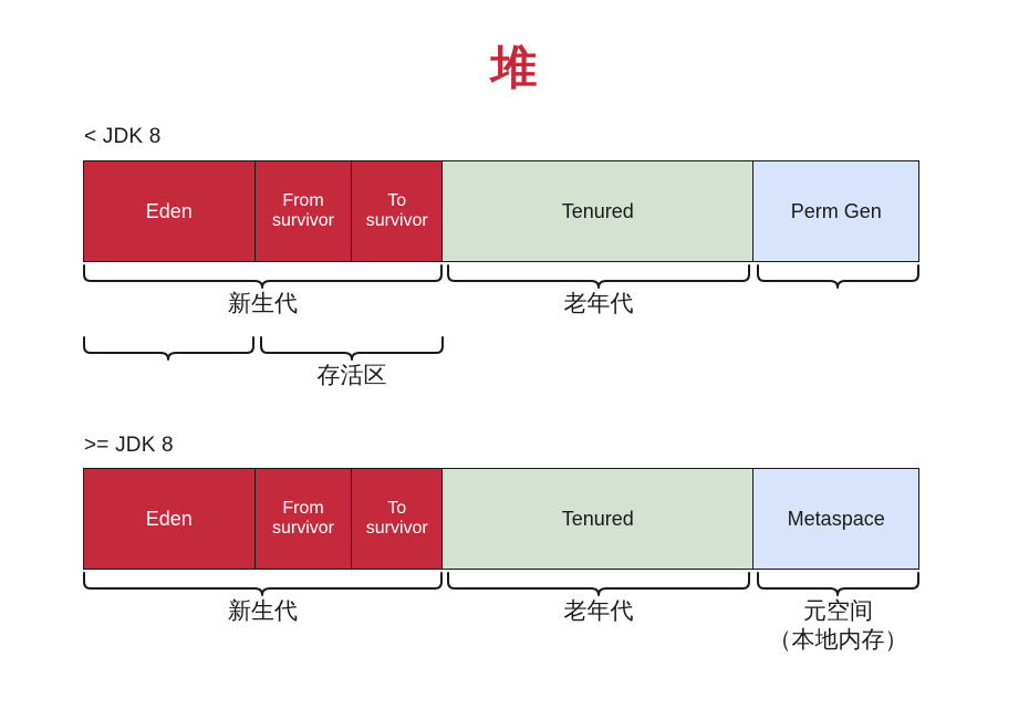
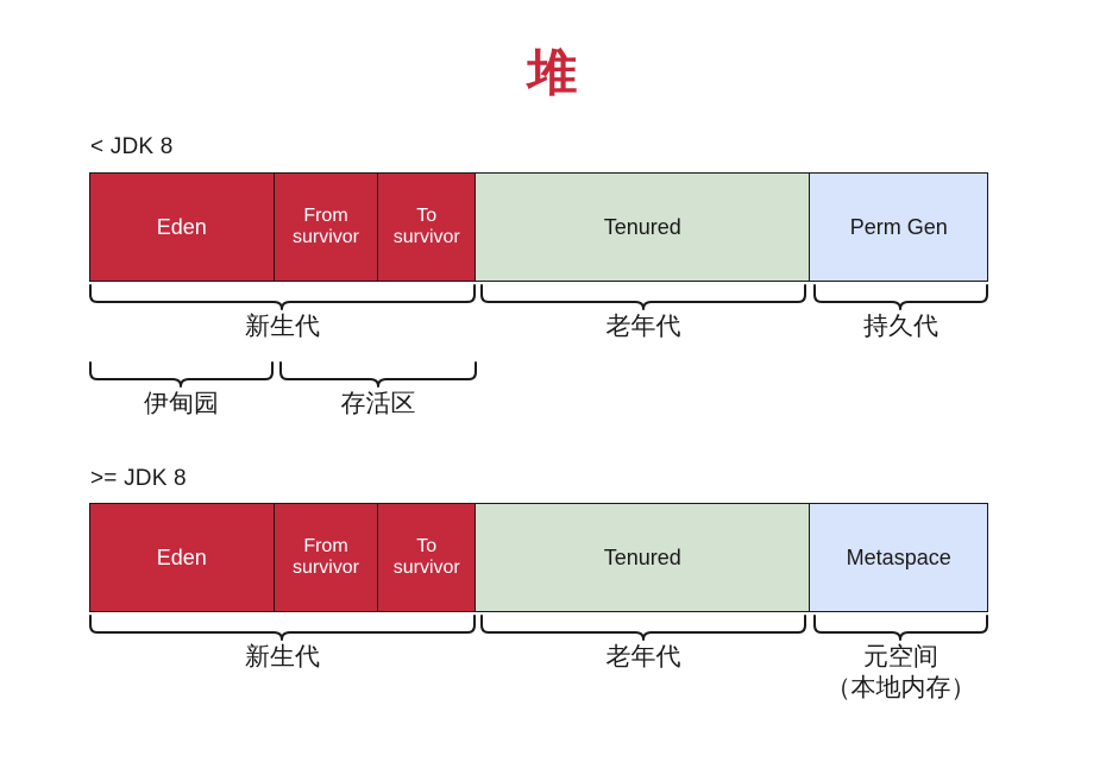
  堆
  < JDK 8
  Eden
  From
  survivor
  To
  survivor
  Tenured
  Perm Gen
  新生代
  老年代
+ 持久代
+ 伊甸园
  存活区
  >= JDK 8
  Eden
  From
  survivor
  To
  survivor
  Tenured
  Metaspace
  新生代
  老年代
  元空间
  （本地内存）
